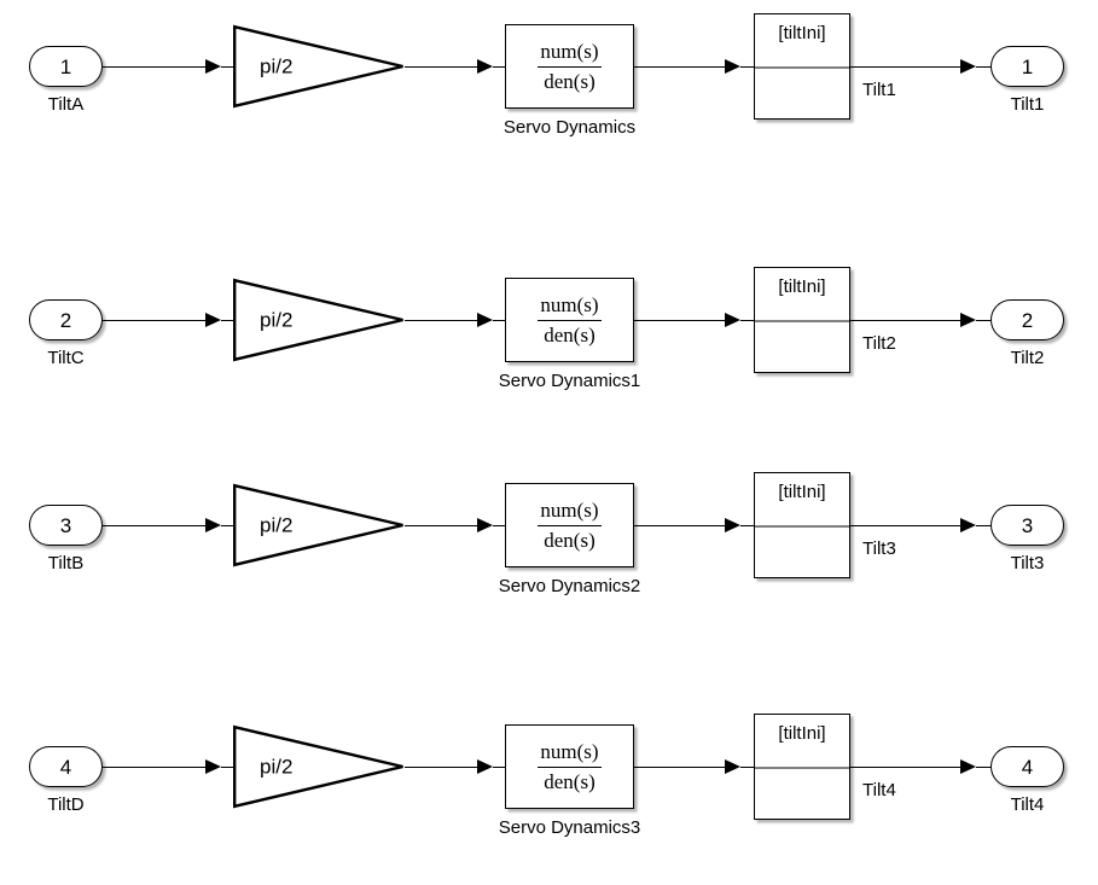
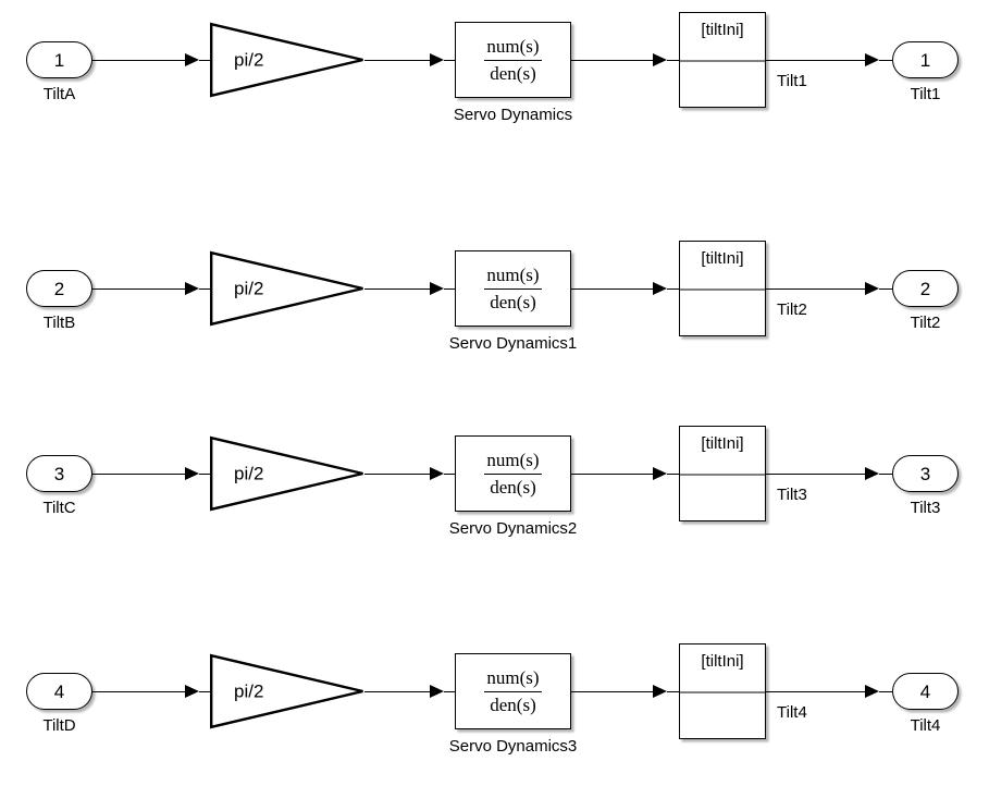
  1
  TiltA
  pi/2
  num(s)
  den(s)
  Servo Dynamics
  [tiltIni]
  Tilt1
  1
  Tilt1
  2
- TiltC
+ TiltB
  pi/2
  num(s)
  den(s)
  Servo Dynamics1
  [tiltIni]
  Tilt2
  2
  Tilt2
  3
- TiltB
+ TiltC
  pi/2
  num(s)
  den(s)
  Servo Dynamics2
  [tiltIni]
  Tilt3
  3
  Tilt3
  4
  TiltD
  pi/2
  num(s)
  den(s)
  Servo Dynamics3
  [tiltIni]
  Tilt4
  4
  Tilt4
